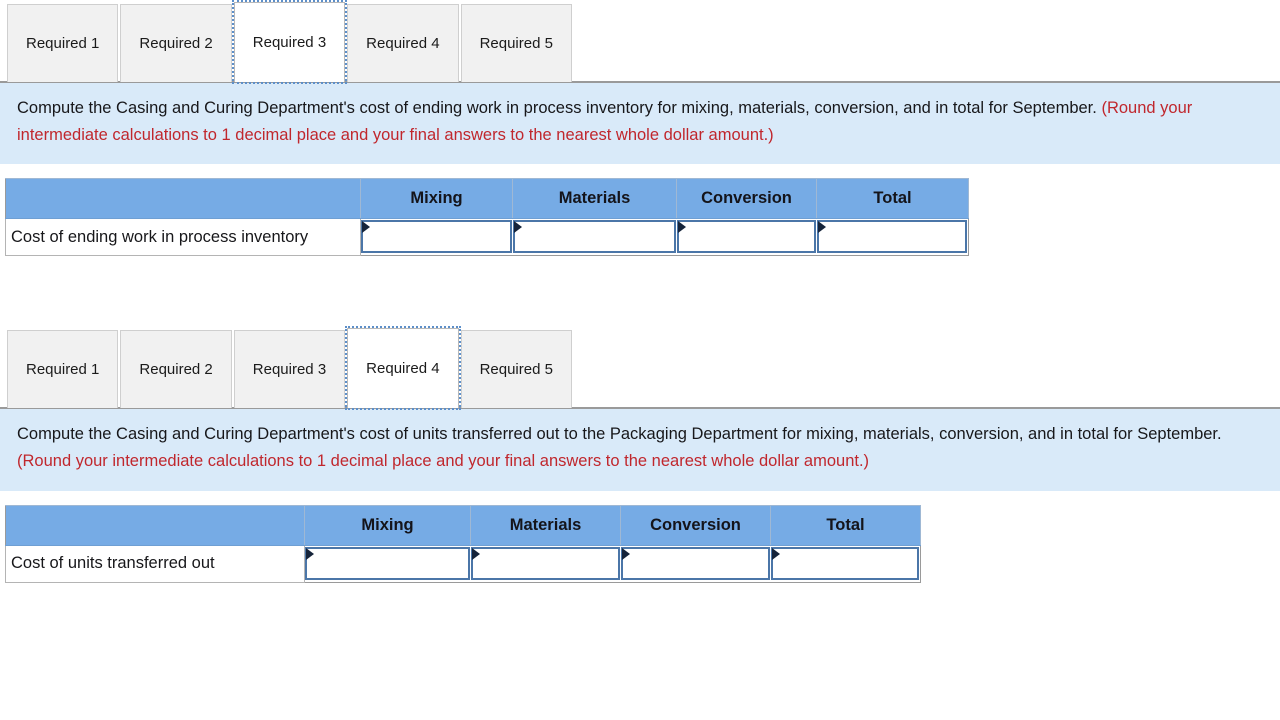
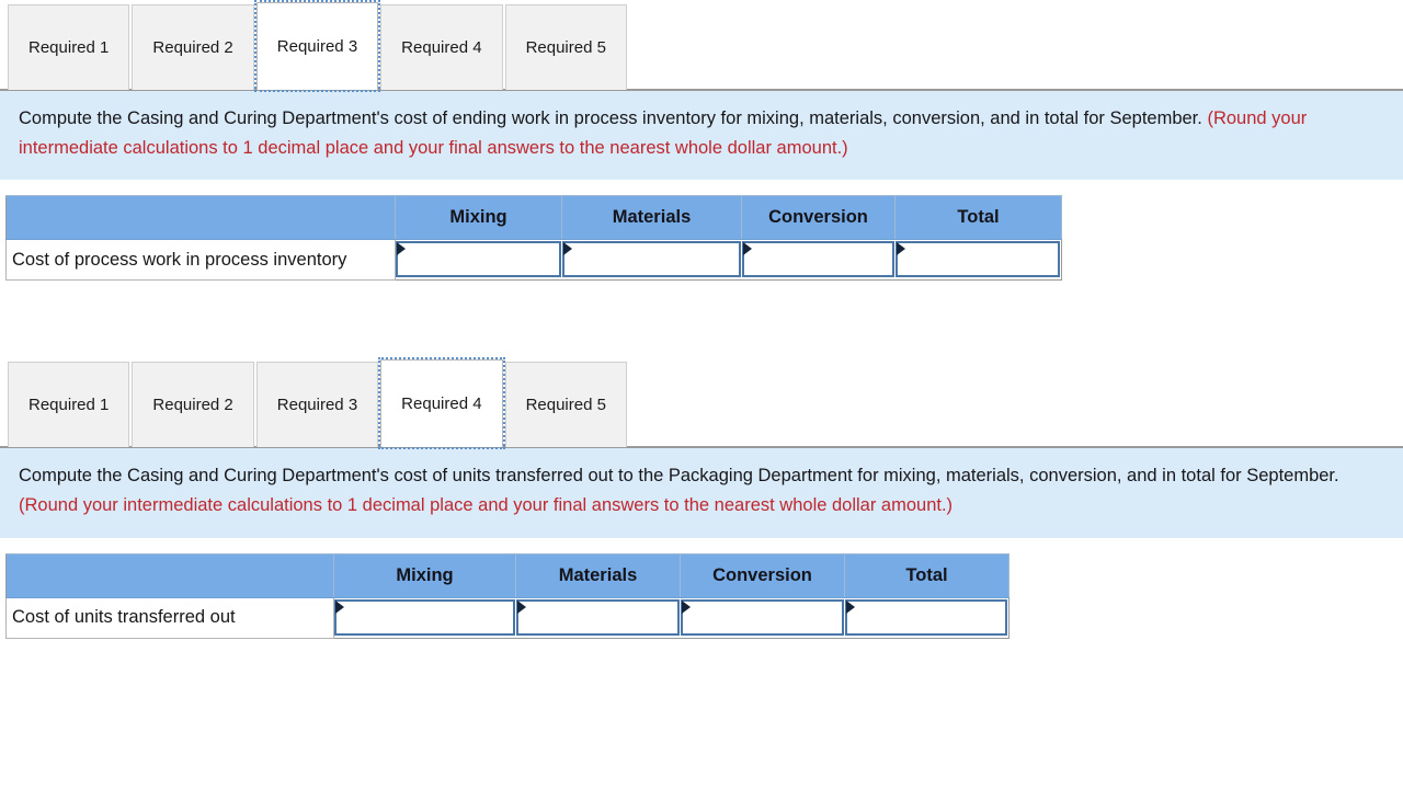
  Required 1
  Required 2
  Required 3
  Required 4
  Required 5
  Compute the Casing and Curing Department's cost of ending work in process inventory for mixing, materials, conversion, and in total for September. (Round your intermediate calculations to 1 decimal place and your final answers to the nearest whole dollar amount.)
  	Mixing	Materials	Conversion	Total
- Cost of ending work in process inventory
+ Cost of process work in process inventory
  Required 1
  Required 2
  Required 3
  Required 4
  Required 5
  Compute the Casing and Curing Department's cost of units transferred out to the Packaging Department for mixing, materials, conversion, and in total for September. (Round your intermediate calculations to 1 decimal place and your final answers to the nearest whole dollar amount.)
  	Mixing	Materials	Conversion	Total
  Cost of units transferred out
